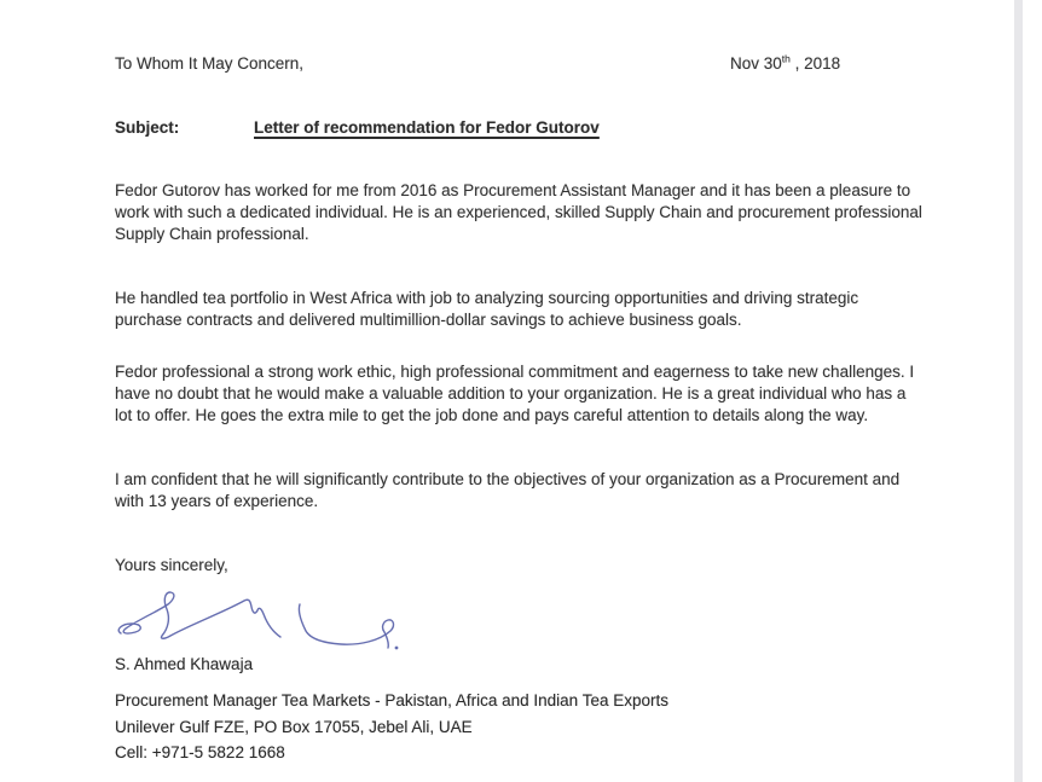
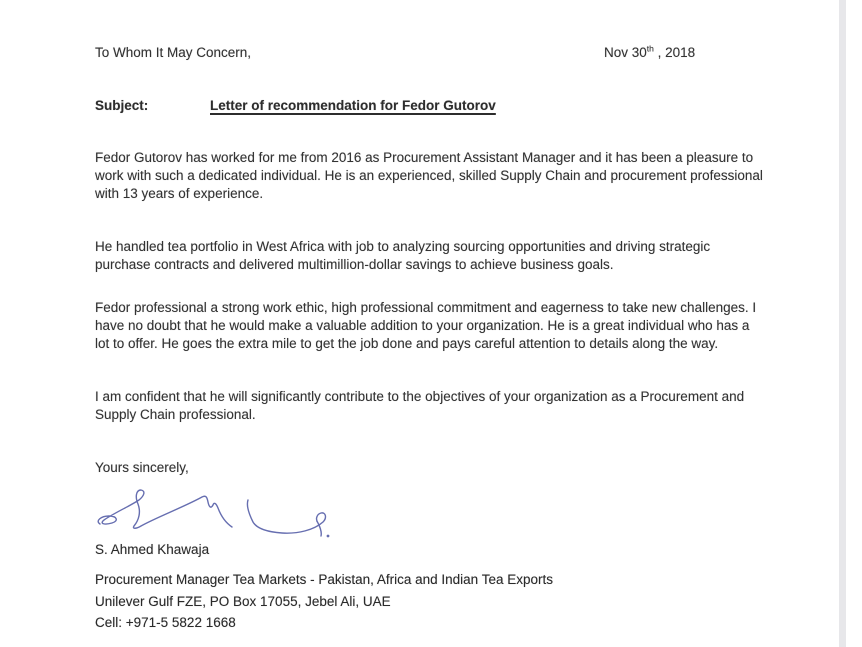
  To Whom It May Concern,
  Nov 30th , 2018
  Subject:
  Letter of recommendation for Fedor Gutorov
  Fedor Gutorov has worked for me from 2016 as Procurement Assistant Manager and it has been a pleasure to
  work with such a dedicated individual. He is an experienced, skilled Supply Chain and procurement professional
- Supply Chain professional.
+ with 13 years of experience.
  He handled tea portfolio in West Africa with job to analyzing sourcing opportunities and driving strategic
  purchase contracts and delivered multimillion-dollar savings to achieve business goals.
  Fedor professional a strong work ethic, high professional commitment and eagerness to take new challenges. I
  have no doubt that he would make a valuable addition to your organization. He is a great individual who has a
  lot to offer. He goes the extra mile to get the job done and pays careful attention to details along the way.
  I am confident that he will significantly contribute to the objectives of your organization as a Procurement and
- with 13 years of experience.
+ Supply Chain professional.
  Yours sincerely,
  S. Ahmed Khawaja
  Procurement Manager Tea Markets - Pakistan, Africa and Indian Tea Exports
  Unilever Gulf FZE, PO Box 17055, Jebel Ali, UAE
  Cell: +971-5 5822 1668
